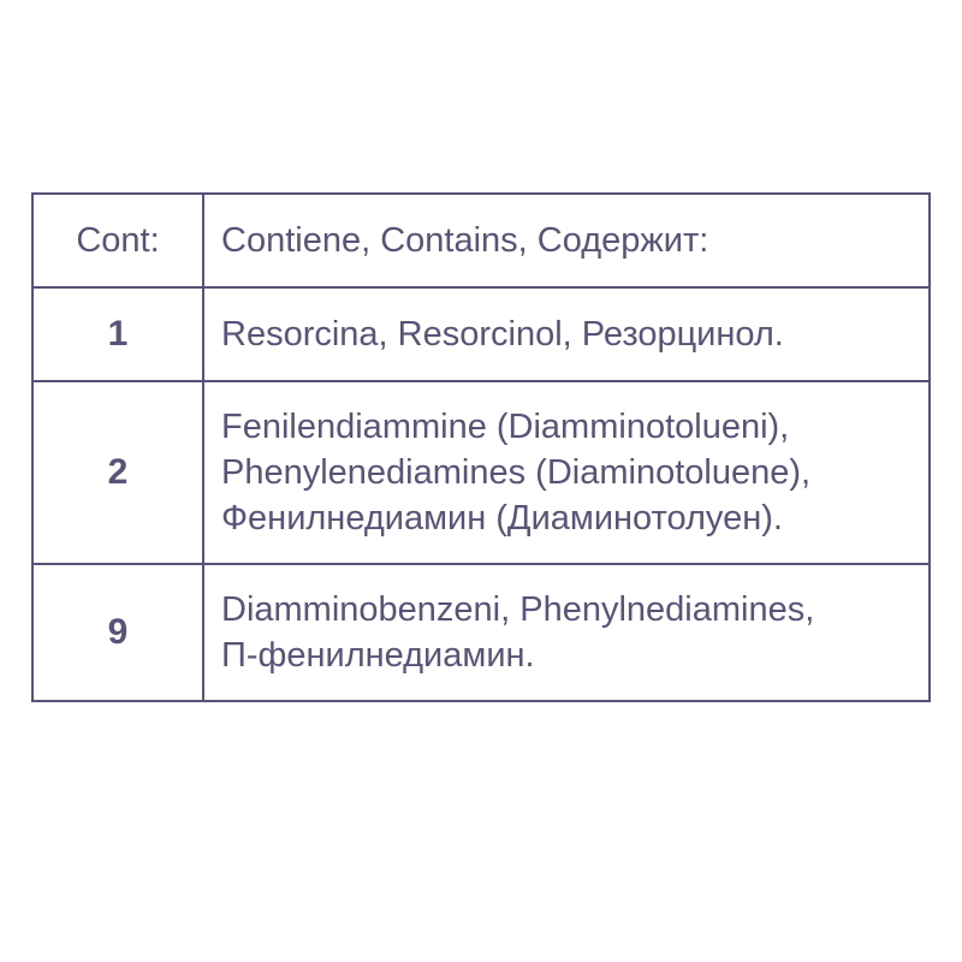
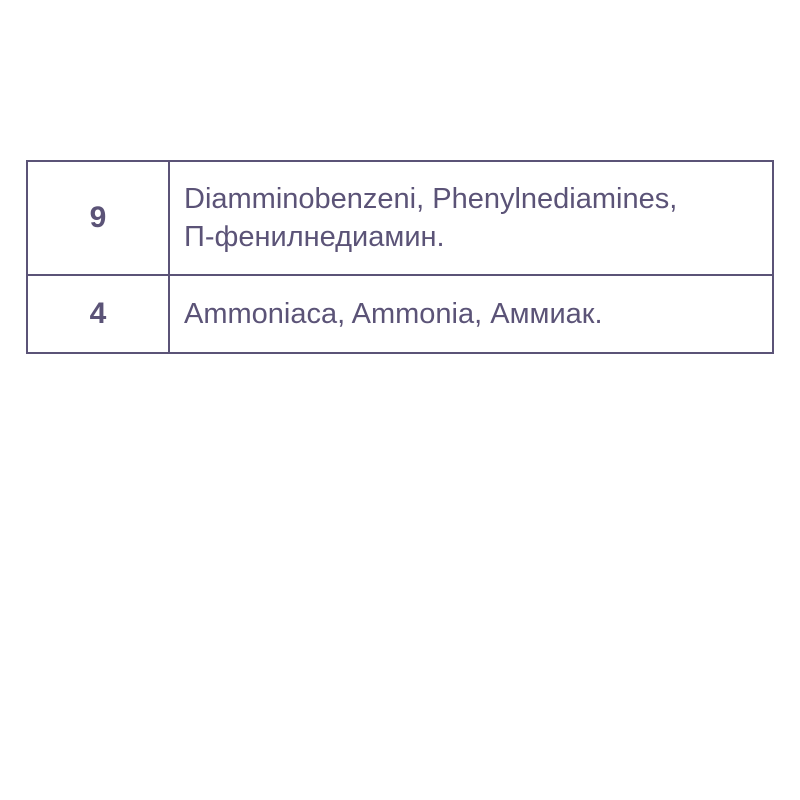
- Cont:	Contiene, Contains, Содержит:
- 1	Resorcina, Resorcinol, Резорцинол.
- 2	Fenilendiammine (Diamminotolueni), Phenylenediamines (Diaminotoluene), Фенилнедиамин (Диаминотолуен).
  9	Diamminobenzeni, Phenylnediamines, П-фенилнедиамин.
+ 4	Ammoniaca, Ammonia, Аммиак.
